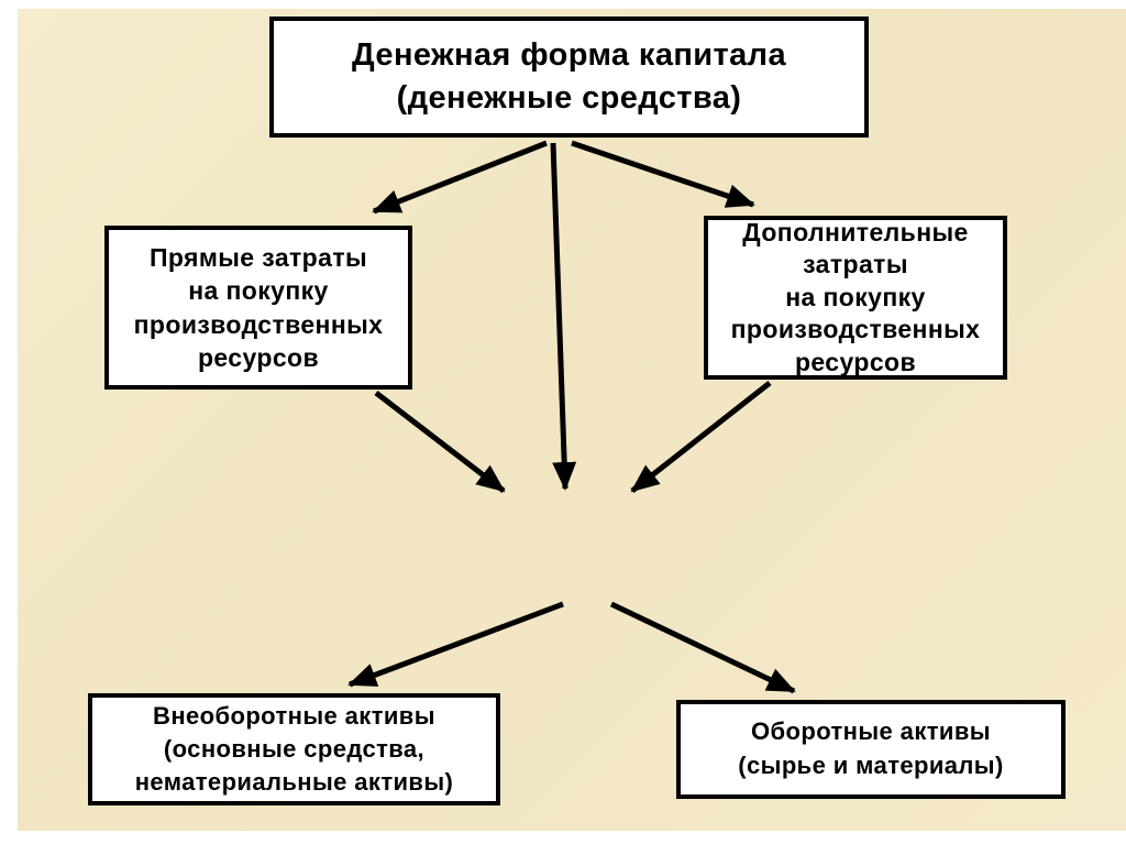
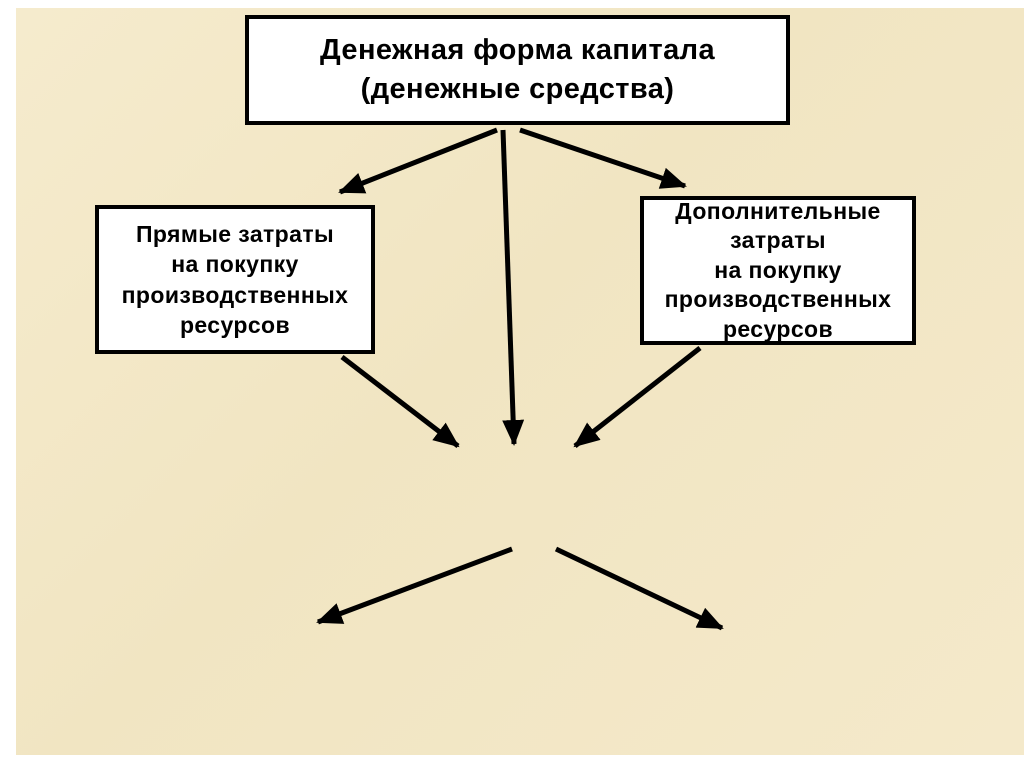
  Денежная форма капитала
  (денежные средства)
  Прямые затраты
  на покупку
  производственных
  ресурсов
  Дополнительные
  затраты
  на покупку
  производственных
  ресурсов
- Внеоборотные активы
- (основные средства,
- нематериальные активы)
- Оборотные активы
- (сырье и материалы)
